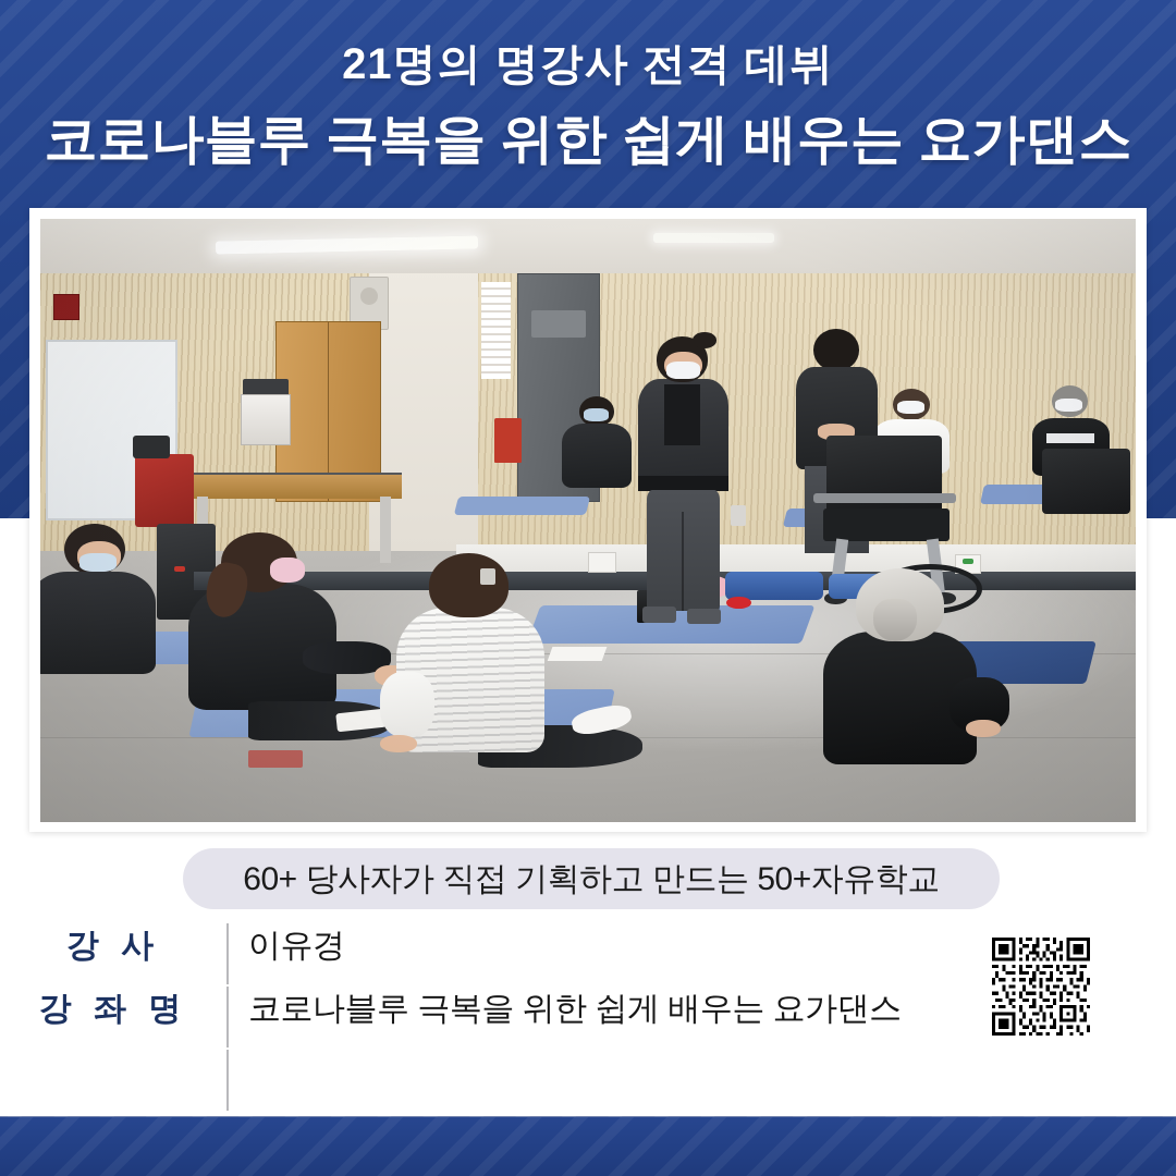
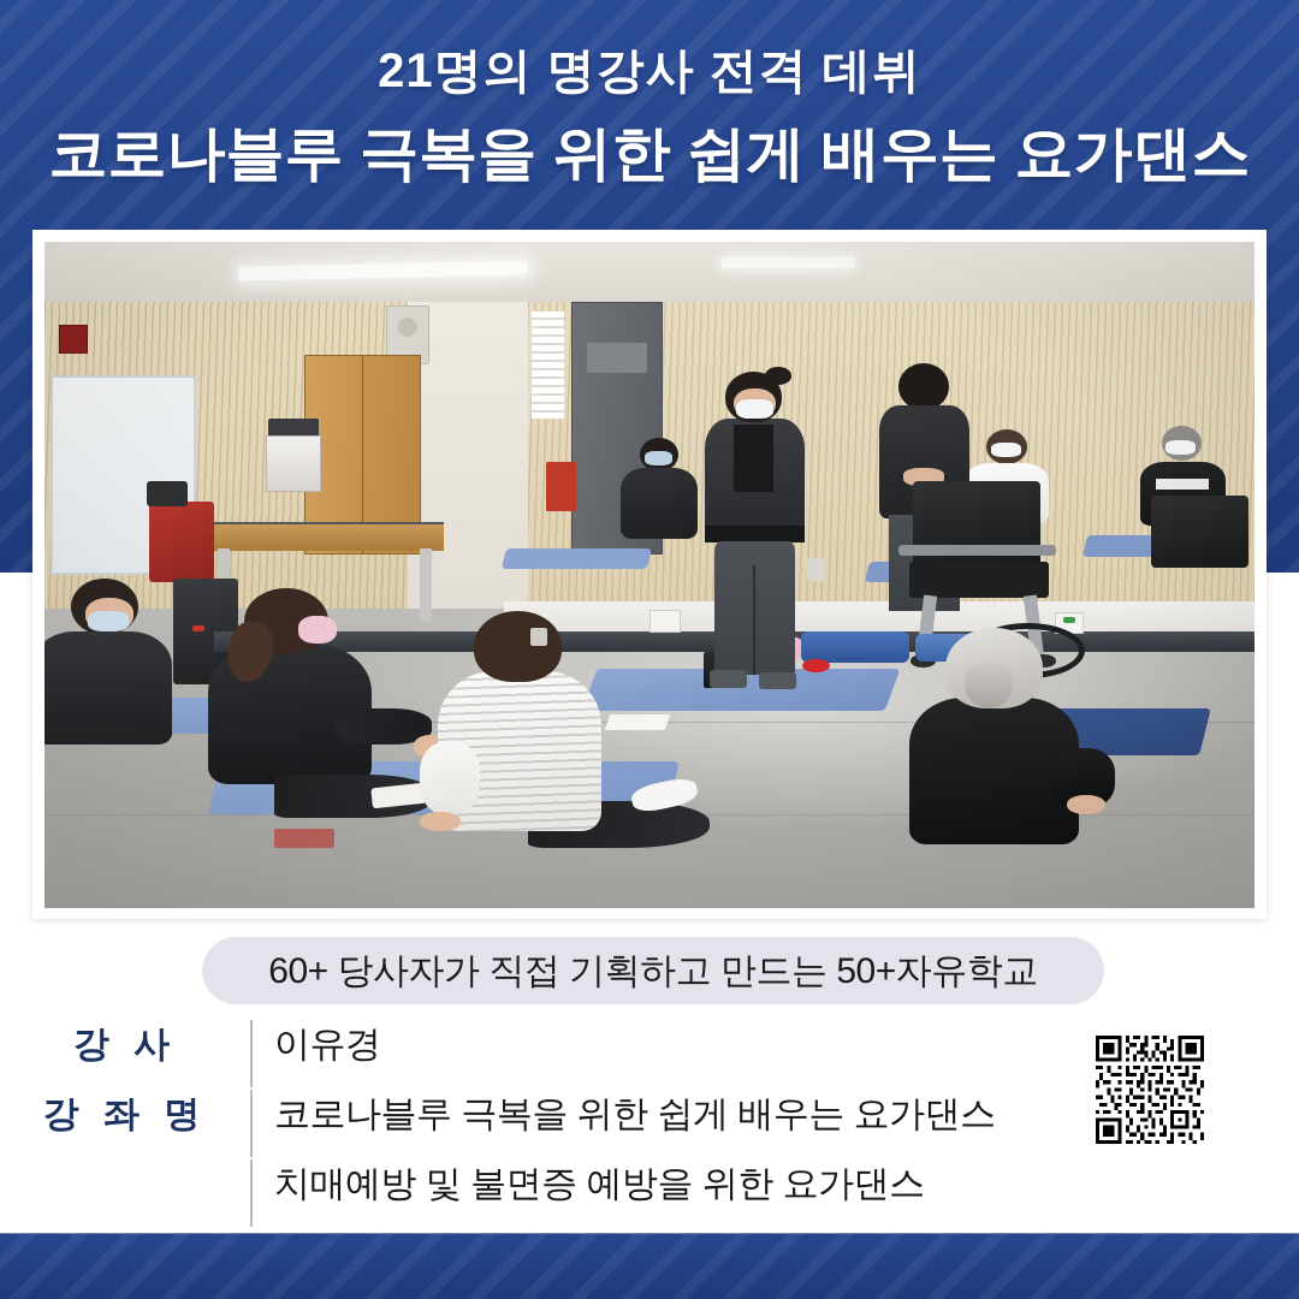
  21명의 명강사 전격 데뷔
  코로나블루 극복을 위한 쉽게 배우는 요가댄스
  60+ 당사자가 직접 기획하고 만드는 50+자유학교
  강 사
  이유경
  강 좌 명
  코로나블루 극복을 위한 쉽게 배우는 요가댄스
+ 치매예방 및 불면증 예방을 위한 요가댄스
